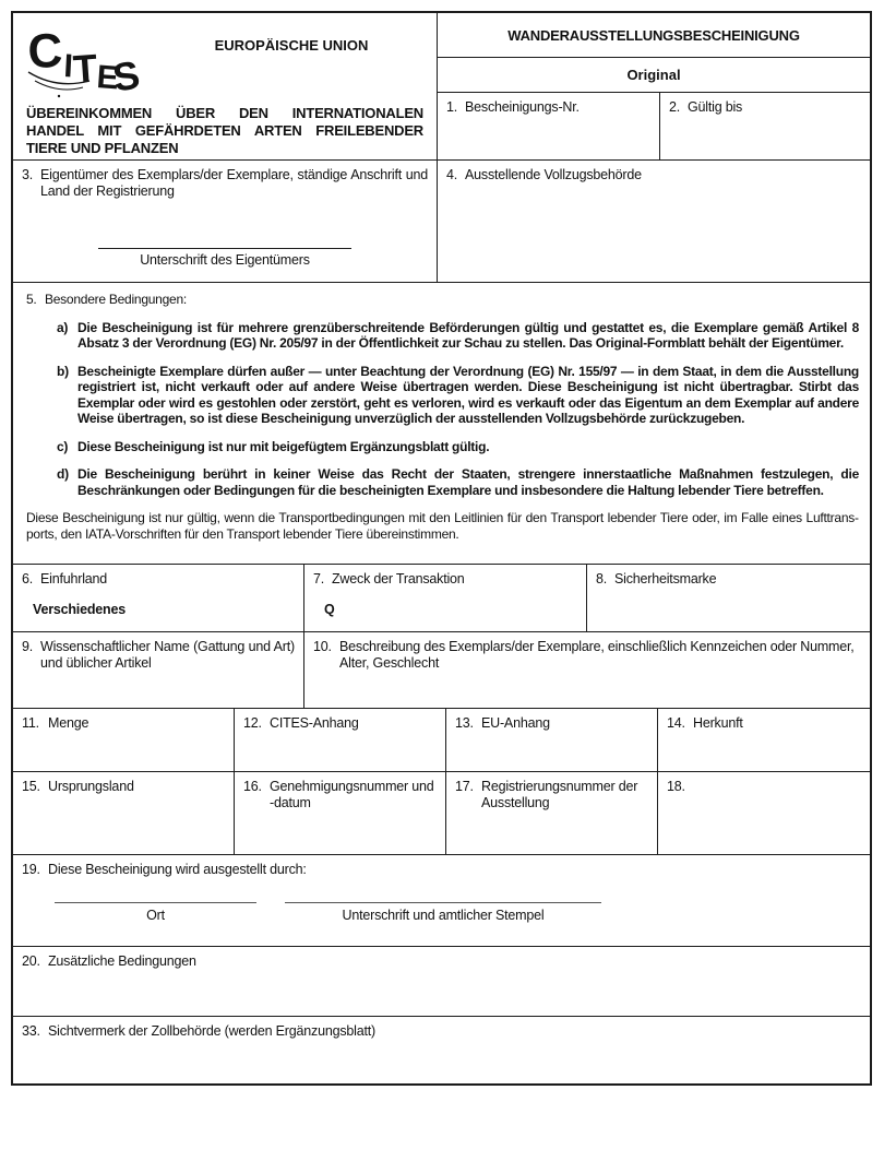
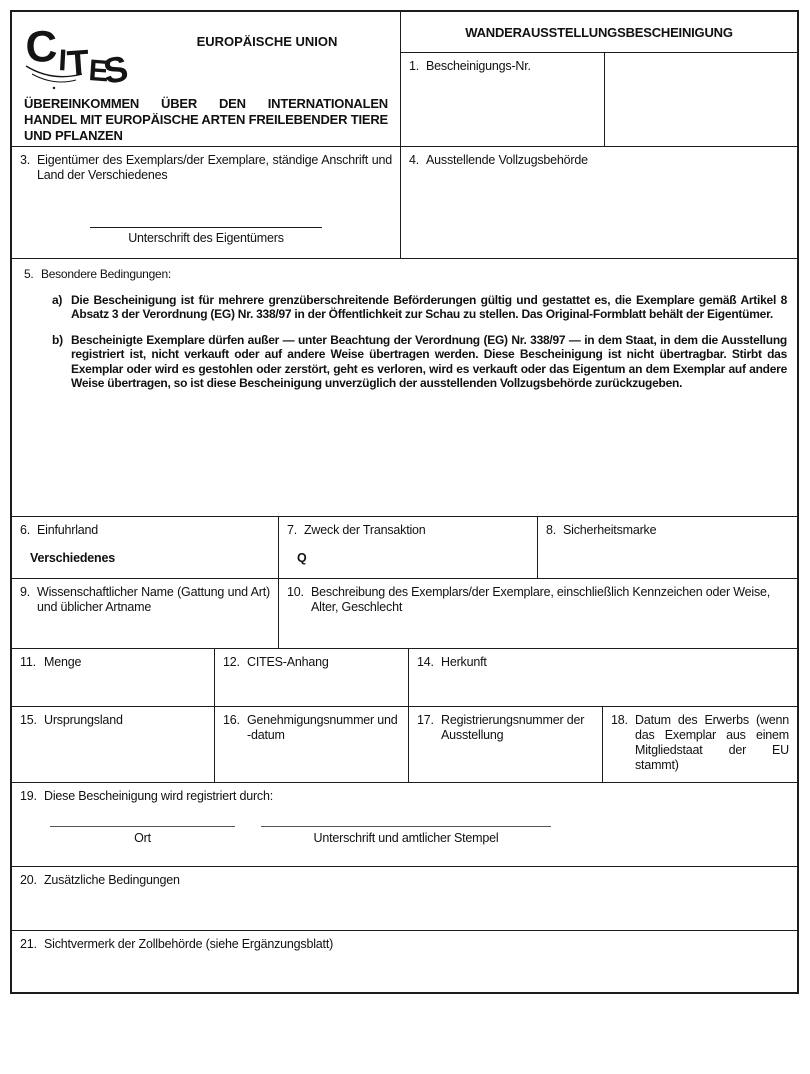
  EUROPÄISCHE UNION
- ÜBEREINKOMMEN ÜBER DEN INTERNATIONALEN HANDEL MIT GEFÄHRDETEN ARTEN FREILEBENDER TIERE UND PFLANZEN
+ ÜBEREINKOMMEN ÜBER DEN INTERNATIONALEN HANDEL MIT EUROPÄISCHE ARTEN FREILEBENDER TIERE UND PFLANZEN
  WANDERAUSSTELLUNGSBESCHEINIGUNG
- Original
  1.
  Bescheinigungs-Nr.
- 2.
- Gültig bis
  3.
- Eigentümer des Exemplars/der Exemplare, ständige Anschrift und Land der Registrierung
+ Eigentümer des Exemplars/der Exemplare, ständige Anschrift und Land der Verschiedenes
  Unterschrift des Eigentümers
  4.
  Ausstellende Vollzugsbehörde
  5.
  Besondere Bedingungen:
  a)
- Die Bescheinigung ist für mehrere grenzüberschreitende Beförderungen gültig und gestattet es, die Exemplare gemäß Artikel 8 Absatz 3 der Verordnung (EG) Nr. 205/97 in der Öffentlichkeit zur Schau zu stellen. Das Original-Formblatt behält der Eigentümer.
+ Die Bescheinigung ist für mehrere grenzüberschreitende Beförderungen gültig und gestattet es, die Exemplare gemäß Artikel 8 Absatz 3 der Verordnung (EG) Nr. 338/97 in der Öffentlichkeit zur Schau zu stellen. Das Original-Formblatt behält der Eigentümer.
  b)
- Bescheinigte Exemplare dürfen außer — unter Beachtung der Verordnung (EG) Nr. 155/97 — in dem Staat, in dem die Ausstellung registriert ist, nicht verkauft oder auf andere Weise übertragen werden. Diese Bescheinigung ist nicht übertragbar. Stirbt das Exemplar oder wird es gestohlen oder zerstört, geht es verloren, wird es verkauft oder das Eigentum an dem Exemplar auf andere Weise übertragen, so ist diese Bescheinigung unverzüglich der ausstellenden Vollzugsbehörde zurückzugeben.
+ Bescheinigte Exemplare dürfen außer — unter Beachtung der Verordnung (EG) Nr. 338/97 — in dem Staat, in dem die Ausstellung registriert ist, nicht verkauft oder auf andere Weise übertragen werden. Diese Bescheinigung ist nicht übertragbar. Stirbt das Exemplar oder wird es gestohlen oder zerstört, geht es verloren, wird es verkauft oder das Eigentum an dem Exemplar auf andere Weise übertragen, so ist diese Bescheinigung unverzüglich der ausstellenden Vollzugsbehörde zurückzugeben.
- c)
- Diese Bescheinigung ist nur mit beigefügtem Ergänzungsblatt gültig.
- d)
- Die Bescheinigung berührt in keiner Weise das Recht der Staaten, strengere innerstaatliche Maßnahmen festzulegen, die Beschrän­kungen oder Bedingungen für die bescheinigten Exemplare und insbesondere die Haltung lebender Tiere betreffen.
- Diese Bescheinigung ist nur gültig, wenn die Transportbedingungen mit den Leitlinien für den Transport lebender Tiere oder, im Falle eines Lufttrans­ports, den IATA-Vorschriften für den Transport lebender Tiere übereinstimmen.
  6.
  Einfuhrland
  Verschiedenes
  7.
  Zweck der Transaktion
  Q
  8.
  Sicherheitsmarke
  9.
- Wissenschaftlicher Name (Gattung und Art) und üblicher Artikel
+ Wissenschaftlicher Name (Gattung und Art) und üblicher Artname
  10.
- Beschreibung des Exemplars/der Exemplare, einschließlich Kennzeichen oder Nummer, Alter, Geschlecht
+ Beschreibung des Exemplars/der Exemplare, einschließlich Kennzeichen oder Weise, Alter, Geschlecht
  11.
  Menge
  12.
  CITES-Anhang
- 13.
- EU-Anhang
  14.
  Herkunft
  15.
  Ursprungsland
  16.
  Genehmigungsnummer und -datum
  17.
  Registrierungsnummer der Ausstellung
  18.
+ Datum des Erwerbs (wenn das Exemplar aus einem Mitglied­staat der EU stammt)
  19.
- Diese Bescheinigung wird ausgestellt durch:
+ Diese Bescheinigung wird registriert durch:
  Ort
  Unterschrift und amtlicher Stempel
  20.
  Zusätzliche Bedingungen
- 33.
+ 21.
- Sichtvermerk der Zollbehörde (werden Ergänzungsblatt)
+ Sichtvermerk der Zollbehörde (siehe Ergänzungsblatt)
